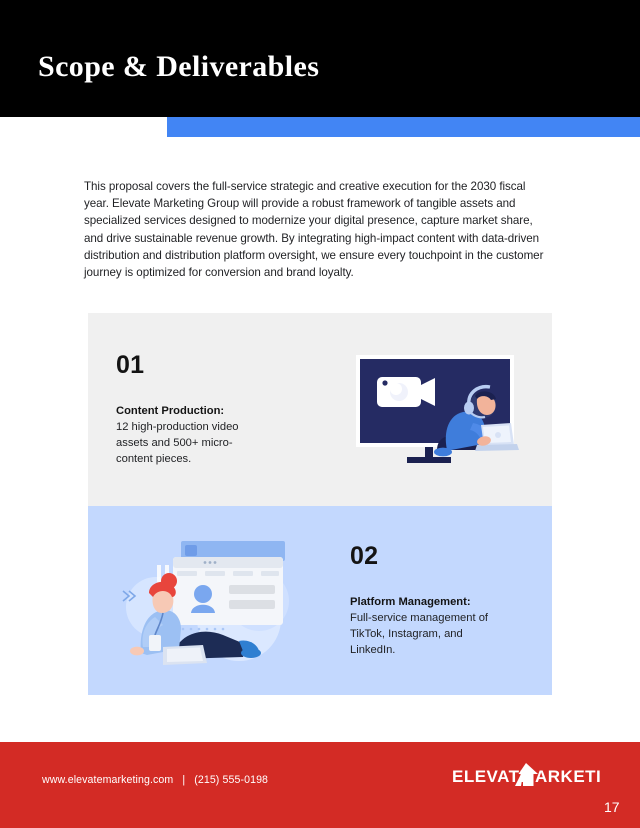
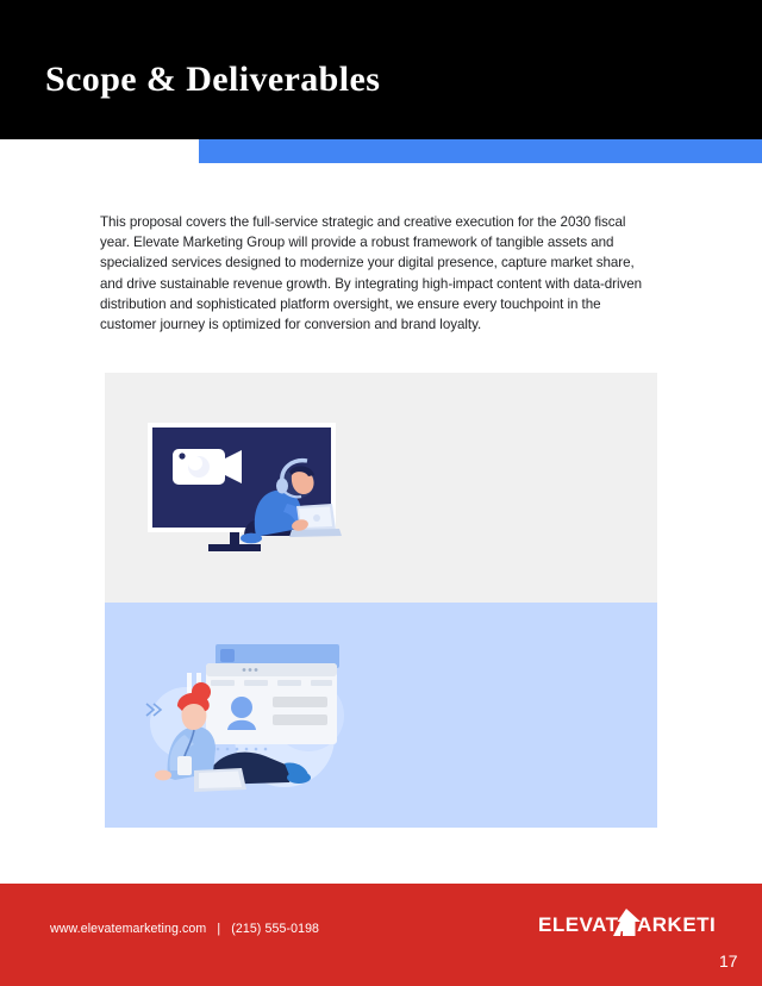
  Scope & Deliverables
- This proposal covers the full-service strategic and creative execution for the 2030 fiscal year. Elevate Marketing Group will provide a robust framework of tangible assets and specialized services designed to modernize your digital presence, capture market share, and drive sustainable revenue growth. By integrating high-impact content with data-driven distribution and distribution platform oversight, we ensure every touchpoint in the customer journey is optimized for conversion and brand loyalty.
+ This proposal covers the full-service strategic and creative execution for the 2030 fiscal year. Elevate Marketing Group will provide a robust framework of tangible assets and specialized services designed to modernize your digital presence, capture market share, and drive sustainable revenue growth. By integrating high-impact content with data-driven distribution and sophisticated platform oversight, we ensure every touchpoint in the customer journey is optimized for conversion and brand loyalty.
- 01
- Content Production:
- 12 high-production video assets and 500+ micro-content pieces.
- 02
- Platform Management:
- Full-service management of TikTok, Instagram, and LinkedIn.
  www.elevatemarketing.com | (215) 555-0198
  ELEVAT
  ARKETI
  17
